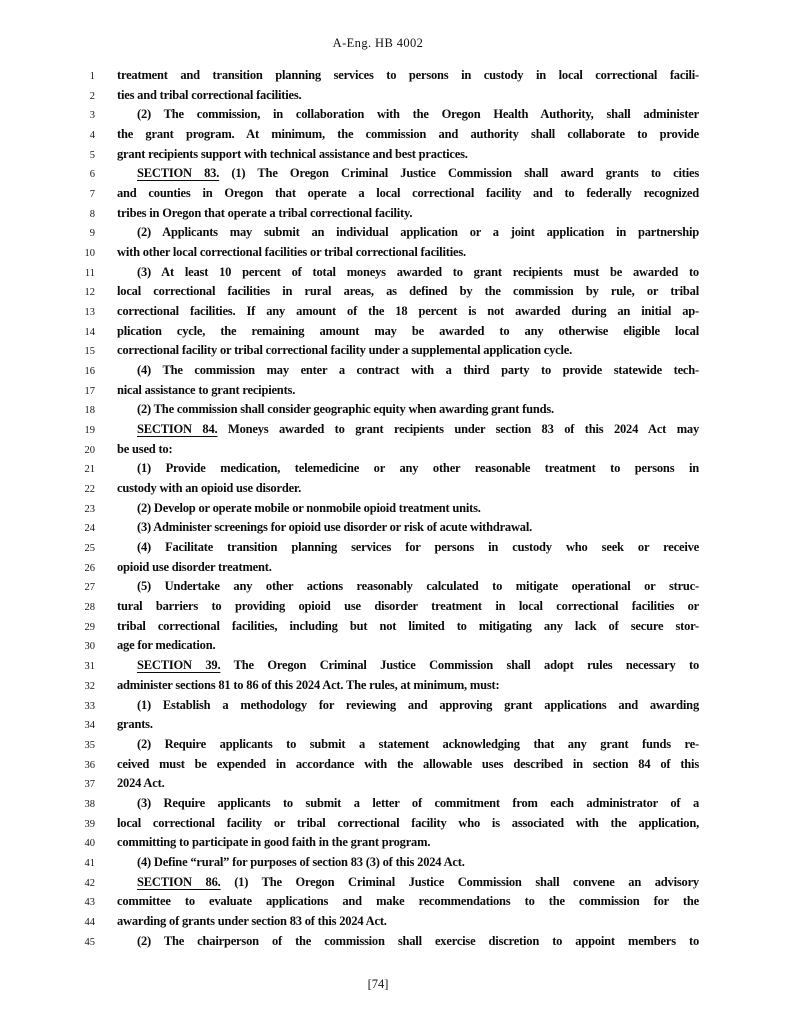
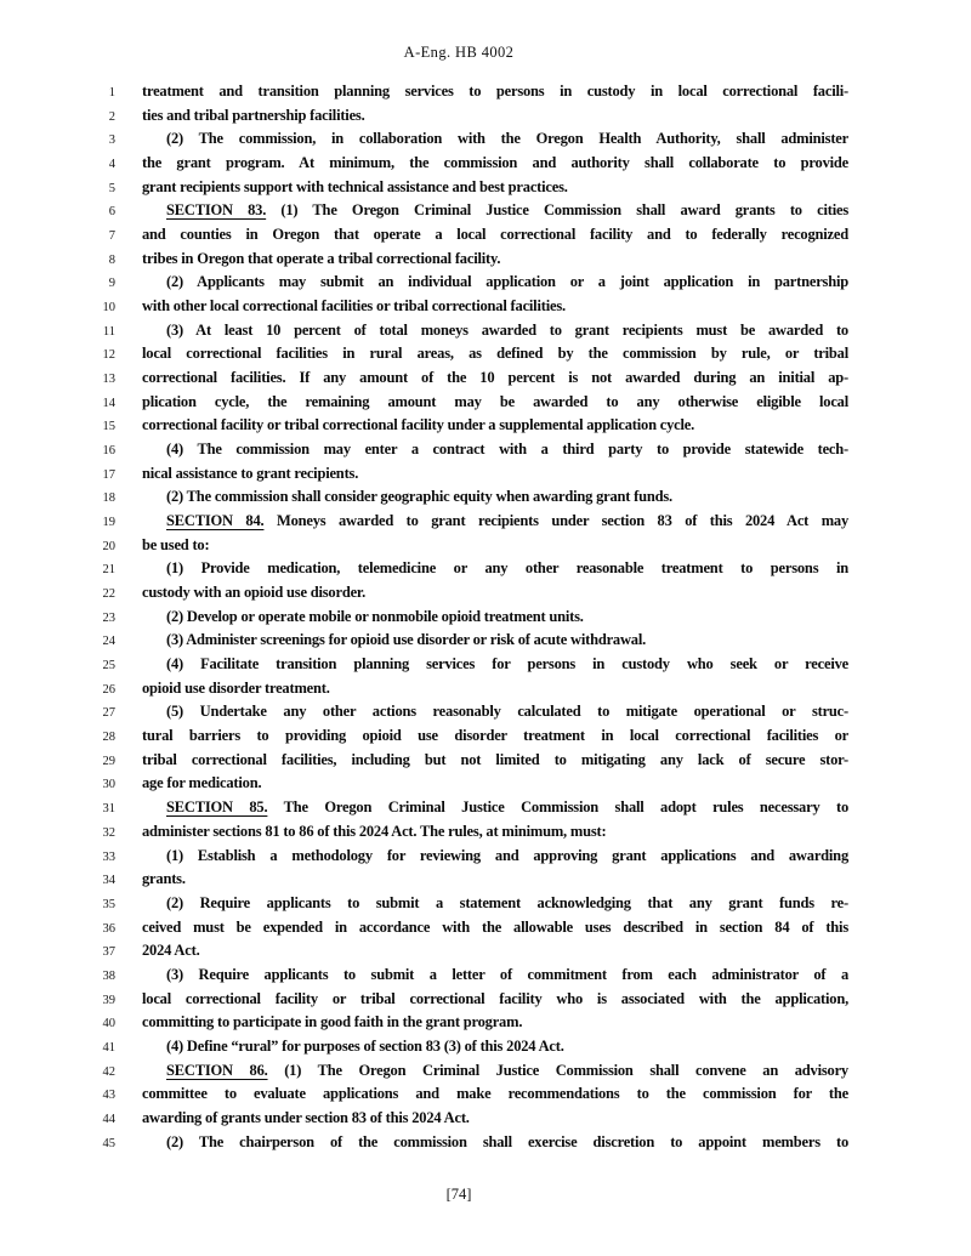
  A-Eng. HB 4002
  1
  treatment and transition planning services to persons in custody in local correctional facili-
  2
- ties and tribal correctional facilities.
+ ties and tribal partnership facilities.
  3
  (2) The commission, in collaboration with the Oregon Health Authority, shall administer
  4
  the grant program. At minimum, the commission and authority shall collaborate to provide
  5
  grant recipients support with technical assistance and best practices.
  6
  SECTION 83. (1) The Oregon Criminal Justice Commission shall award grants to cities
  7
  and counties in Oregon that operate a local correctional facility and to federally recognized
  8
  tribes in Oregon that operate a tribal correctional facility.
  9
  (2) Applicants may submit an individual application or a joint application in partnership
  10
  with other local correctional facilities or tribal correctional facilities.
  11
  (3) At least 10 percent of total moneys awarded to grant recipients must be awarded to
  12
  local correctional facilities in rural areas, as defined by the commission by rule, or tribal
  13
- correctional facilities. If any amount of the 18 percent is not awarded during an initial ap-
+ correctional facilities. If any amount of the 10 percent is not awarded during an initial ap-
  14
  plication cycle, the remaining amount may be awarded to any otherwise eligible local
  15
  correctional facility or tribal correctional facility under a supplemental application cycle.
  16
  (4) The commission may enter a contract with a third party to provide statewide tech-
  17
  nical assistance to grant recipients.
  18
  (2) The commission shall consider geographic equity when awarding grant funds.
  19
  SECTION 84. Moneys awarded to grant recipients under section 83 of this 2024 Act may
  20
  be used to:
  21
  (1) Provide medication, telemedicine or any other reasonable treatment to persons in
  22
  custody with an opioid use disorder.
  23
  (2) Develop or operate mobile or nonmobile opioid treatment units.
  24
  (3) Administer screenings for opioid use disorder or risk of acute withdrawal.
  25
  (4) Facilitate transition planning services for persons in custody who seek or receive
  26
  opioid use disorder treatment.
  27
  (5) Undertake any other actions reasonably calculated to mitigate operational or struc-
  28
  tural barriers to providing opioid use disorder treatment in local correctional facilities or
  29
  tribal correctional facilities, including but not limited to mitigating any lack of secure stor-
  30
  age for medication.
  31
- SECTION 39. The Oregon Criminal Justice Commission shall adopt rules necessary to
+ SECTION 85. The Oregon Criminal Justice Commission shall adopt rules necessary to
  32
  administer sections 81 to 86 of this 2024 Act. The rules, at minimum, must:
  33
  (1) Establish a methodology for reviewing and approving grant applications and awarding
  34
  grants.
  35
  (2) Require applicants to submit a statement acknowledging that any grant funds re-
  36
  ceived must be expended in accordance with the allowable uses described in section 84 of this
  37
  2024 Act.
  38
  (3) Require applicants to submit a letter of commitment from each administrator of a
  39
  local correctional facility or tribal correctional facility who is associated with the application,
  40
  committing to participate in good faith in the grant program.
  41
  (4) Define “rural” for purposes of section 83 (3) of this 2024 Act.
  42
  SECTION 86. (1) The Oregon Criminal Justice Commission shall convene an advisory
  43
  committee to evaluate applications and make recommendations to the commission for the
  44
  awarding of grants under section 83 of this 2024 Act.
  45
  (2) The chairperson of the commission shall exercise discretion to appoint members to
  [74]
